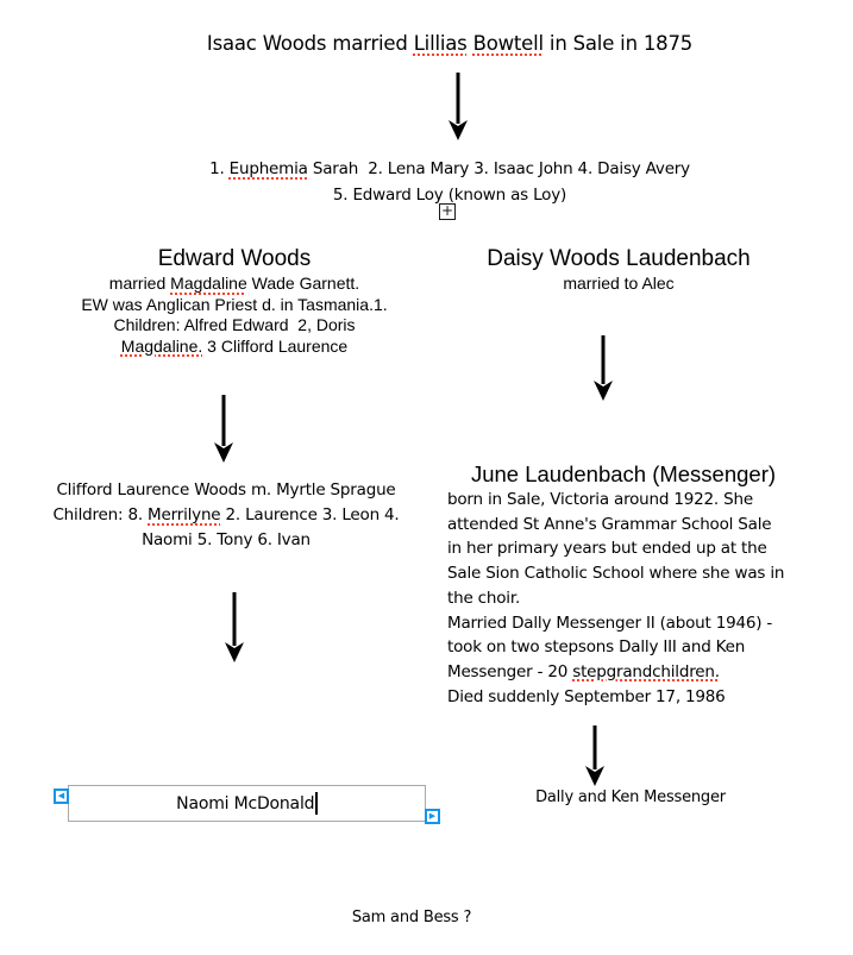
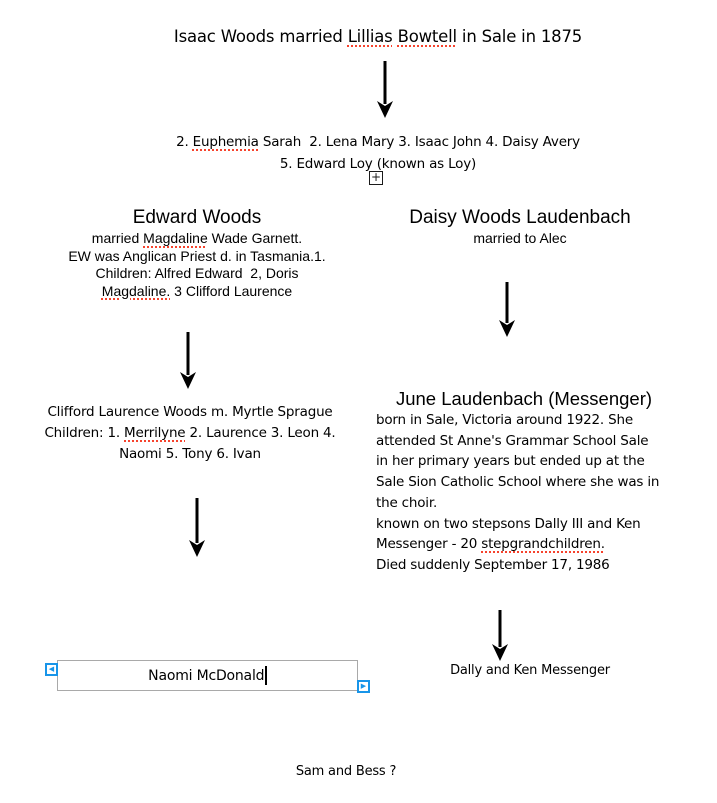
  Isaac Woods married Lillias Bowtell in Sale in 1875
- 1. Euphemia Sarah 2. Lena Mary 3. Isaac John 4. Daisy Avery
+ 2. Euphemia Sarah 2. Lena Mary 3. Isaac John 4. Daisy Avery
  5. Edward Loy (known as Loy)
  +
  Edward Woods
  married Magdaline Wade Garnett.
  EW was Anglican Priest d. in Tasmania.1.
  Children: Alfred Edward 2, Doris
  Magdaline. 3 Clifford Laurence
  Daisy Woods Laudenbach
  married to Alec
  Clifford Laurence Woods m. Myrtle Sprague
- Children: 8. Merrilyne 2. Laurence 3. Leon 4.
+ Children: 1. Merrilyne 2. Laurence 3. Leon 4.
  Naomi 5. Tony 6. Ivan
  June Laudenbach (Messenger)
  born in Sale, Victoria around 1922. She
  attended St Anne's Grammar School Sale
  in her primary years but ended up at the
  Sale Sion Catholic School where she was in
  the choir.
- Married Dally Messenger II (about 1946) -
- took on two stepsons Dally III and Ken
+ known on two stepsons Dally III and Ken
  Messenger - 20 stepgrandchildren.
  Died suddenly September 17, 1986
  Naomi McDonald
  ◀
  ▶
  Dally and Ken Messenger
  Sam and Bess ?
